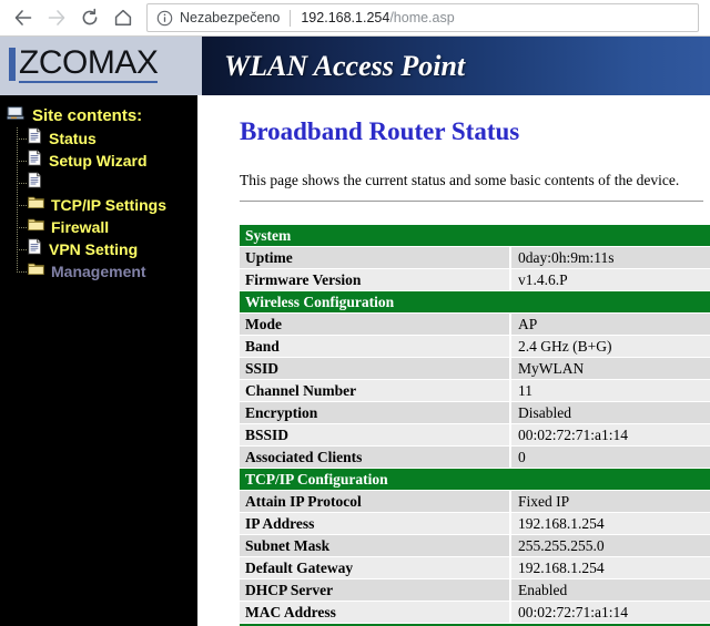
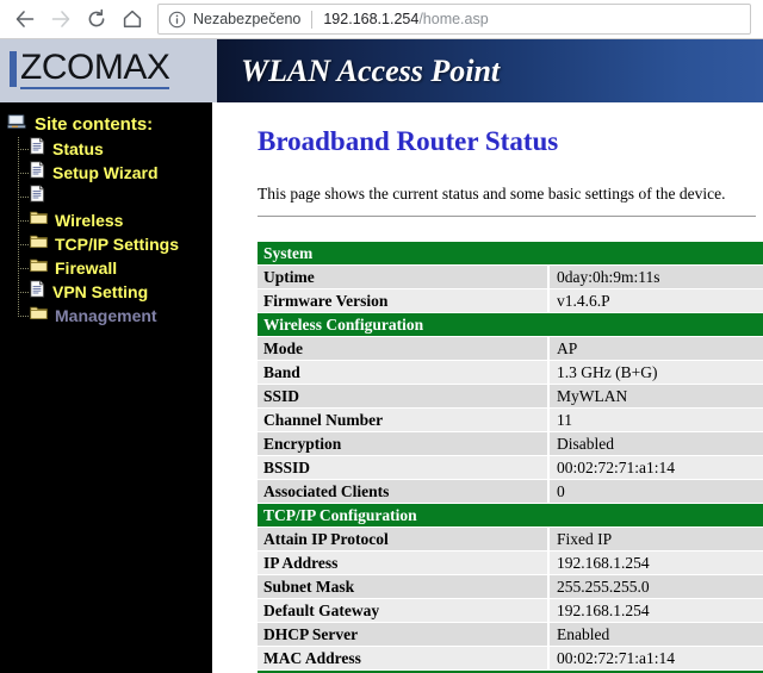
  Nezabezpečeno
  192.168.1.254/home.asp
  ZCOMAX
  WLAN Access Point
  Site contents:
  Status
  Setup Wizard
+ Wireless
  TCP/IP Settings
  Firewall
  VPN Setting
  Management
  Broadband Router Status
- This page shows the current status and some basic contents of the device.
+ This page shows the current status and some basic settings of the device.
  System
  Uptime		0day:0h:9m:11s
  Firmware Version		v1.4.6.P
  Wireless Configuration
  Mode		AP
- Band		2.4 GHz (B+G)
+ Band		1.3 GHz (B+G)
  SSID		MyWLAN
  Channel Number		11
  Encryption		Disabled
  BSSID		00:02:72:71:a1:14
  Associated Clients		0
  TCP/IP Configuration
  Attain IP Protocol		Fixed IP
  IP Address		192.168.1.254
  Subnet Mask		255.255.255.0
  Default Gateway		192.168.1.254
  DHCP Server		Enabled
  MAC Address		00:02:72:71:a1:14
